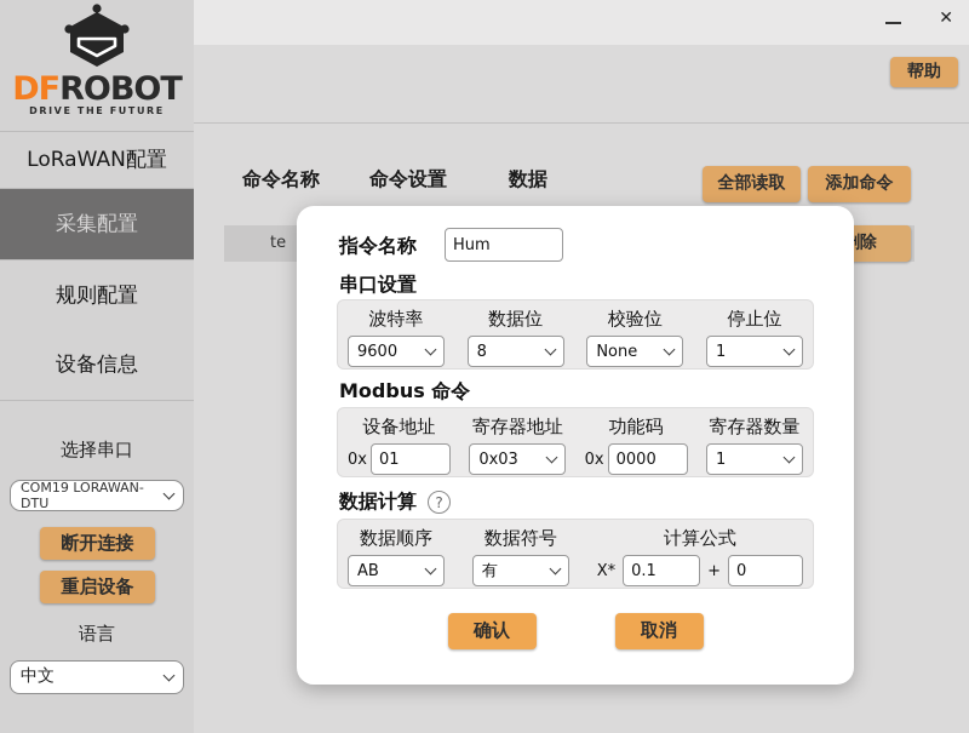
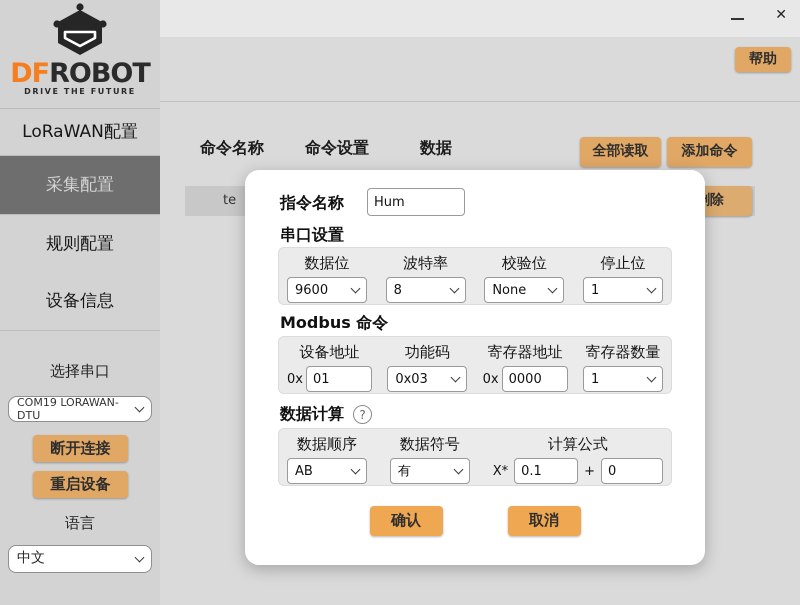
  ✕
  DFROBOT
  DRIVE THE FUTURE
  LoRaWAN配置
  采集配置
  规则配置
  设备信息
  选择串口
  COM19 LORAWAN-DTU
  断开连接
  重启设备
  语言
  中文
  帮助
  命令名称
  命令设置
  数据
  全部读取
  添加命令
  te
  指令名称
  Hum
  串口设置
- 波特率
+ 数据位
  9600
- 数据位
+ 波特率
  8
  校验位
  None
  停止位
  1
  Modbus 命令
  设备地址
  0x
  01
- 寄存器地址
+ 功能码
  0x03
- 功能码
+ 寄存器地址
  0x
  0000
  寄存器数量
  1
  数据计算
  ?
  数据顺序
  AB
  数据符号
  有
  计算公式
  X*
  0.1
  +
  0
  确认
  取消
